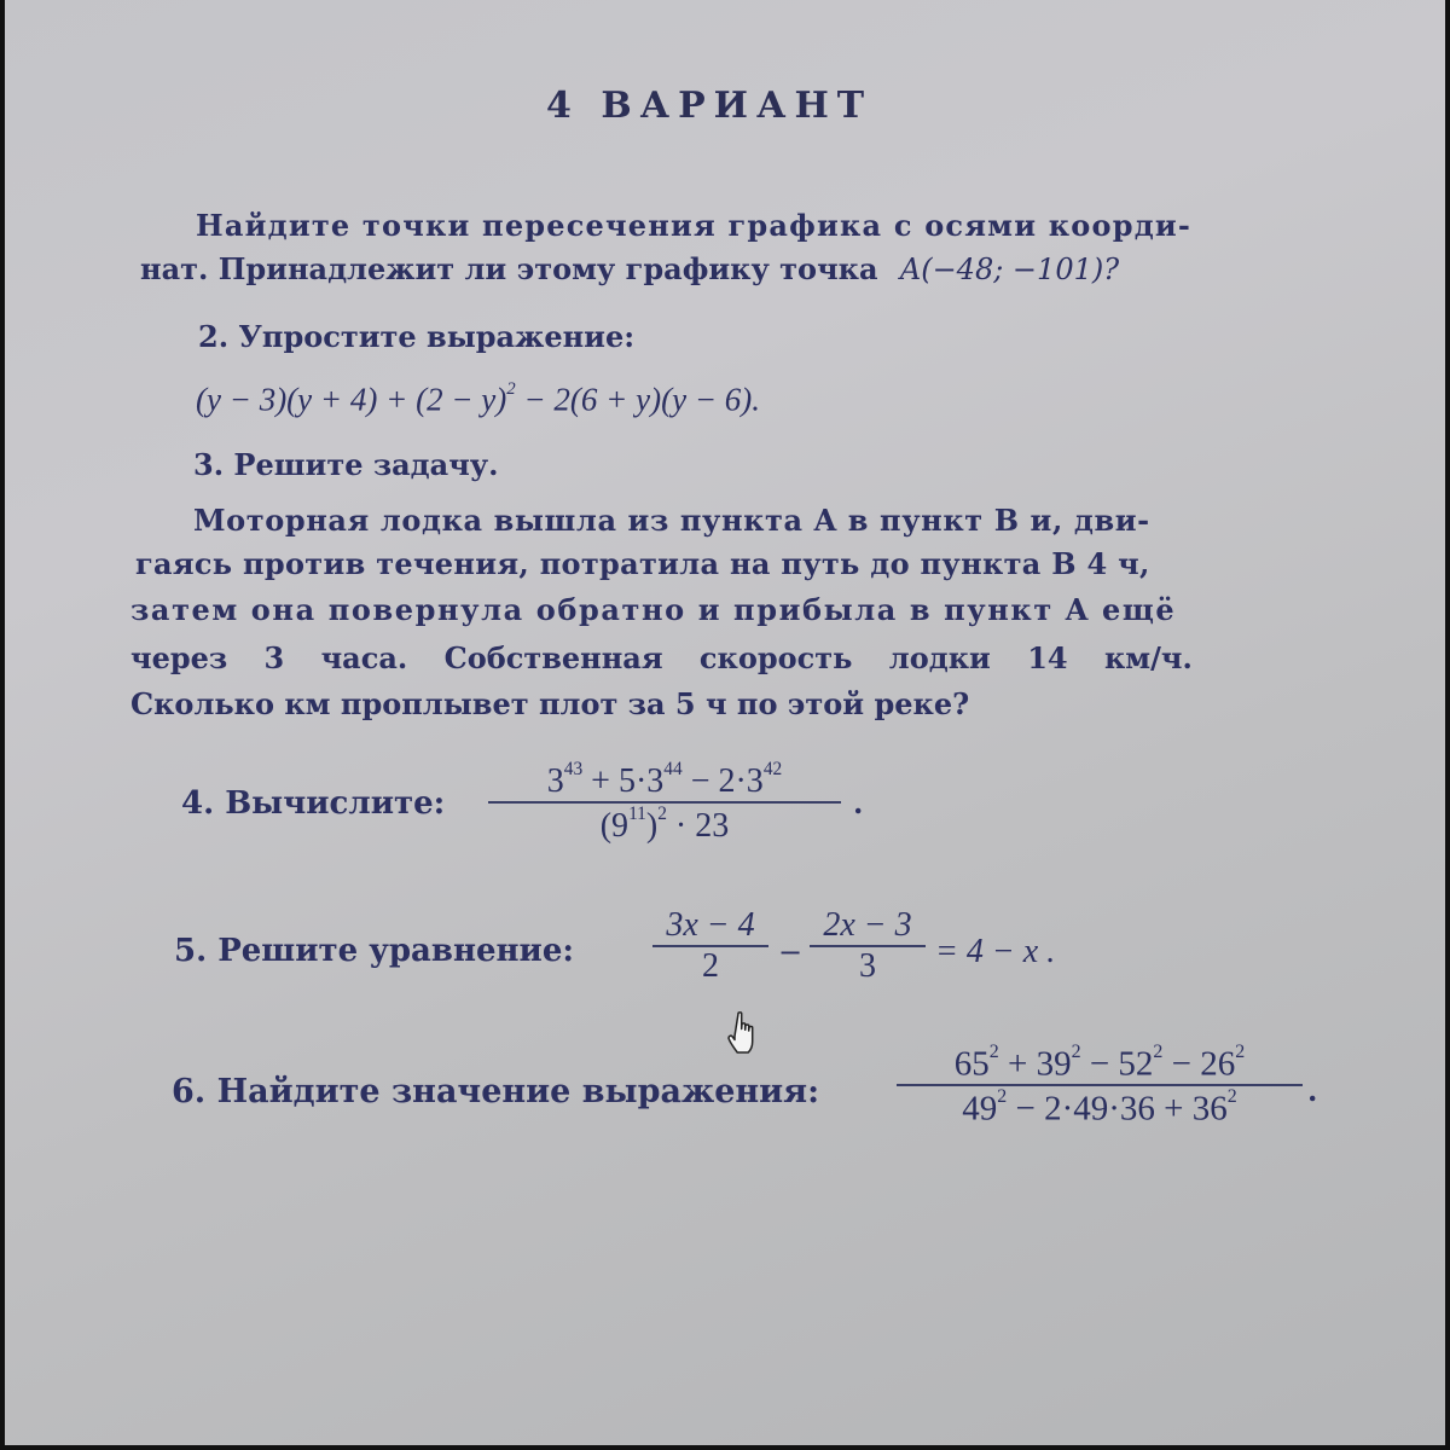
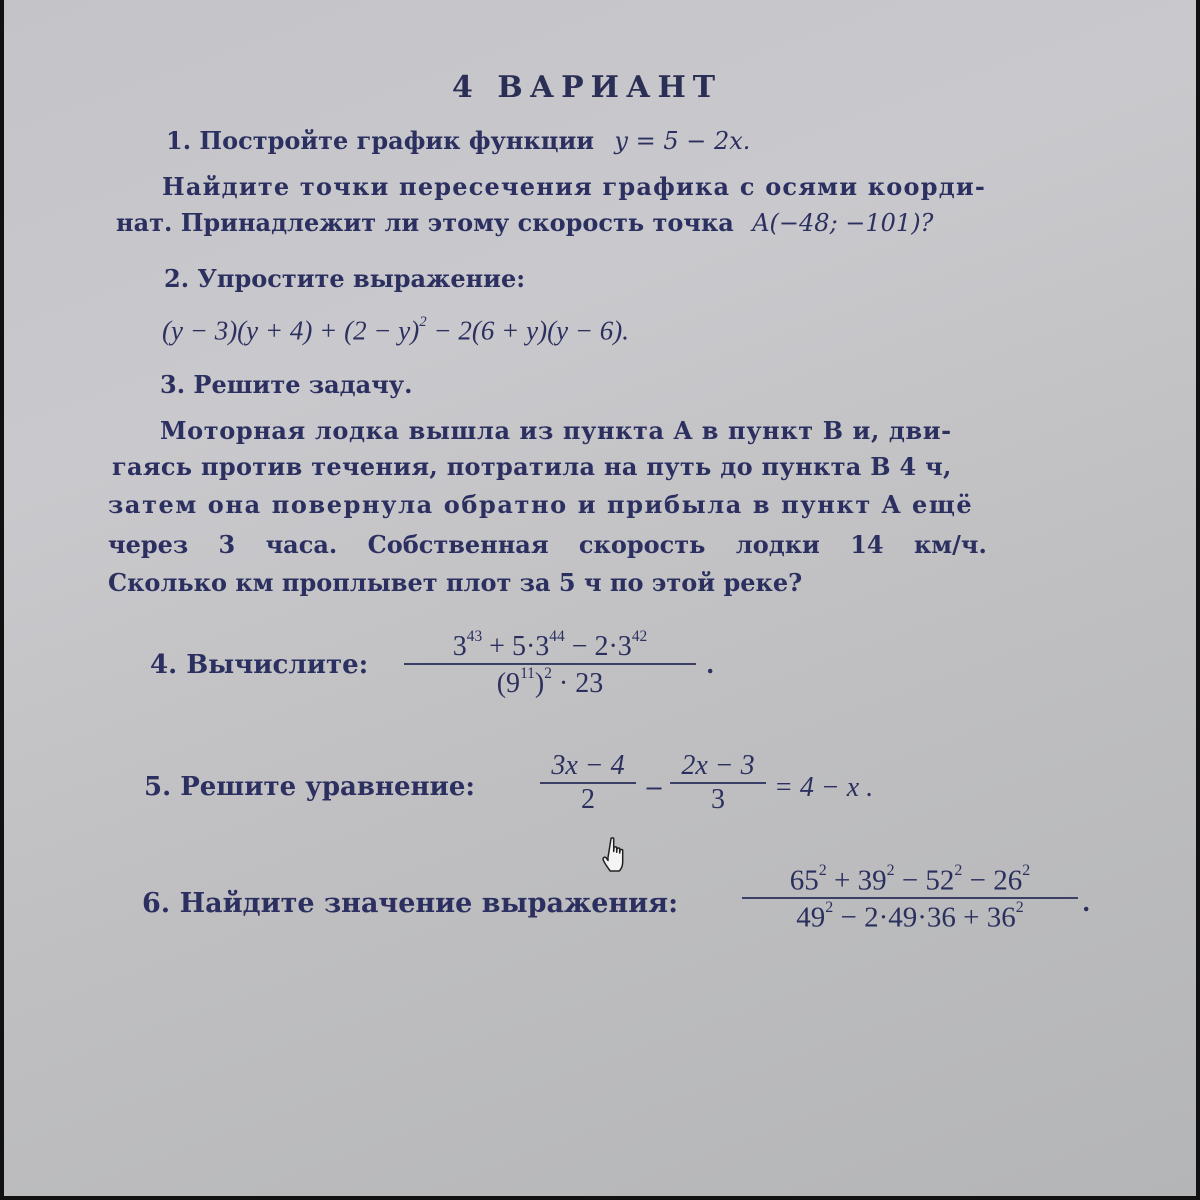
  4 ВАРИАНТ
+ 1. Постройте график функции y = 5 − 2x.
  Найдите точки пересечения графика с осями коорди-
- нат. Принадлежит ли этому графику точка A(−48; −101)?
+ нат. Принадлежит ли этому скорость точка A(−48; −101)?
  2. Упростите выражение:
  (y − 3)(y + 4) + (2 − y)2 − 2(6 + y)(y − 6).
  3. Решите задачу.
  Моторная лодка вышла из пункта A в пункт B и, дви-
  гаясь против течения, потратила на путь до пункта B 4 ч,
  затем она повернула обратно и прибыла в пункт A ещё
  через 3 часа. Собственная скорость лодки 14 км/ч.
  Сколько км проплывет плот за 5 ч по этой реке?
  4. Вычислите:
  343 + 5·344 − 2·342
  (911)2 · 23
  .
  5. Решите уравнение:
  3x − 4
  2
  −
  2x − 3
  3
  = 4 − x .
  6. Найдите значение выражения:
  652 + 392 − 522 − 262
  492 − 2·49·36 + 362
  .
